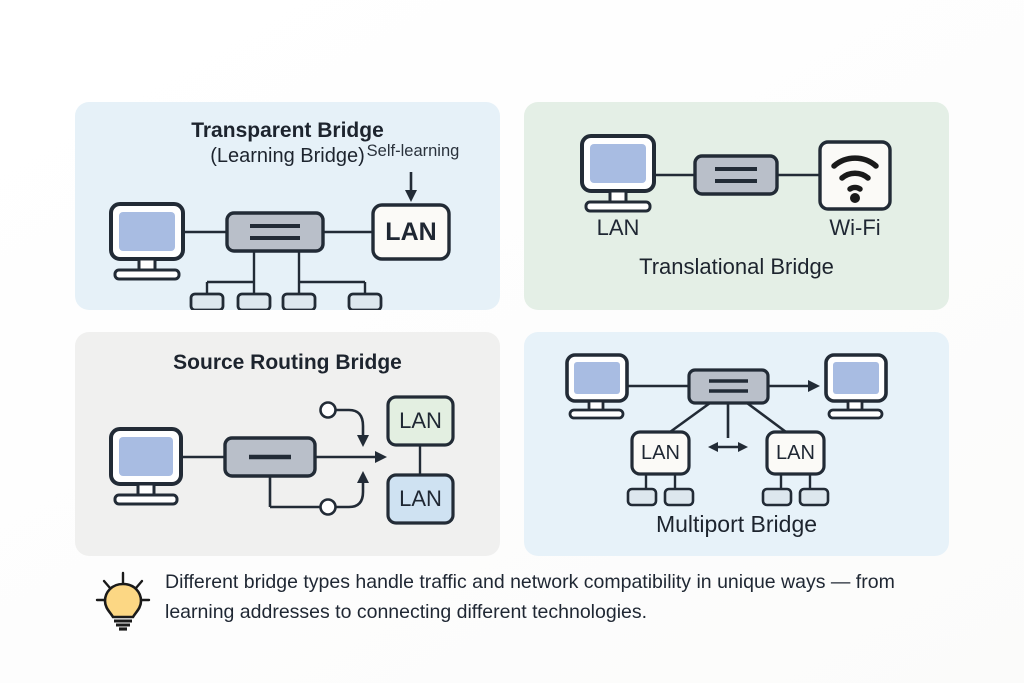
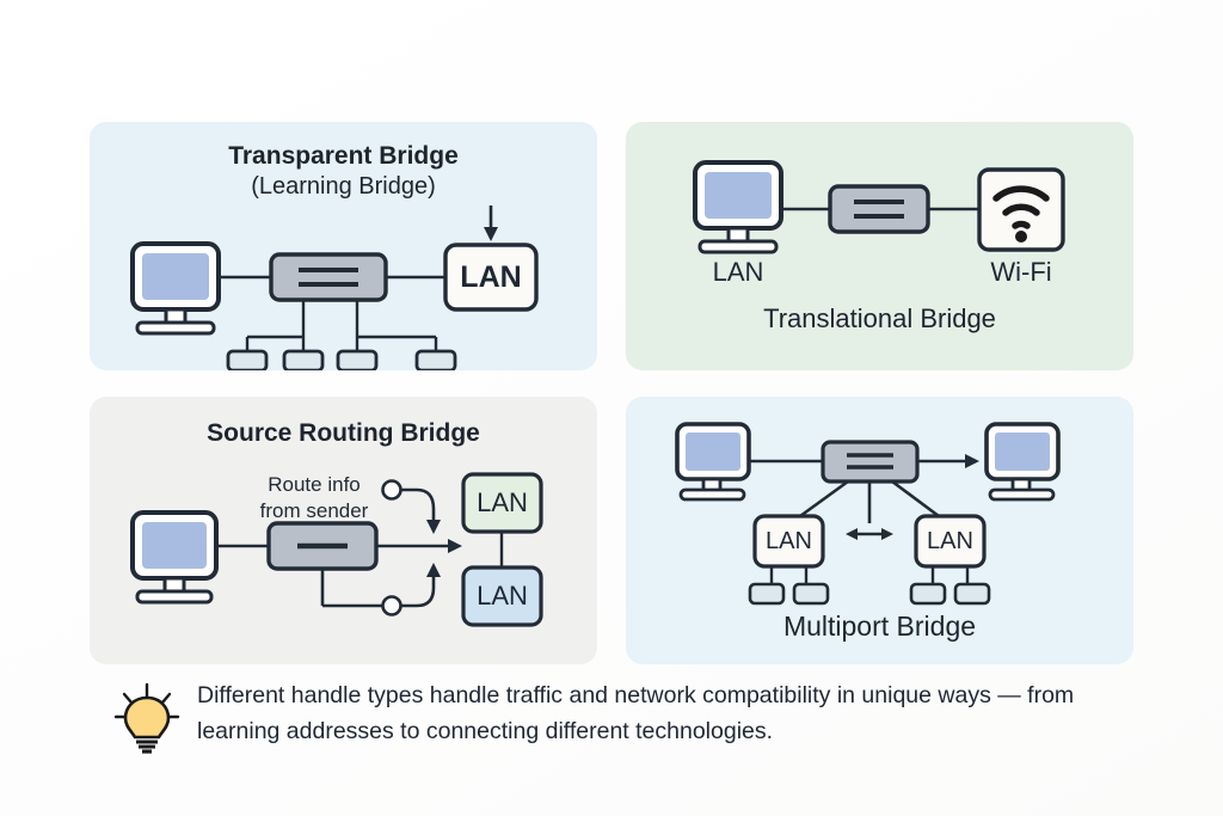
  Transparent Bridge
  (Learning Bridge)
  LAN
- Self-learning
  LAN
  Wi-Fi
  Translational Bridge
  Source Routing Bridge
  LAN
  LAN
+ Route info
+ from sender
  LAN
  LAN
  Multiport Bridge
- Different bridge types handle traffic and network compatibility in unique ways — from learning addresses to connecting different technologies.
+ Different handle types handle traffic and network compatibility in unique ways — from learning addresses to connecting different technologies.
